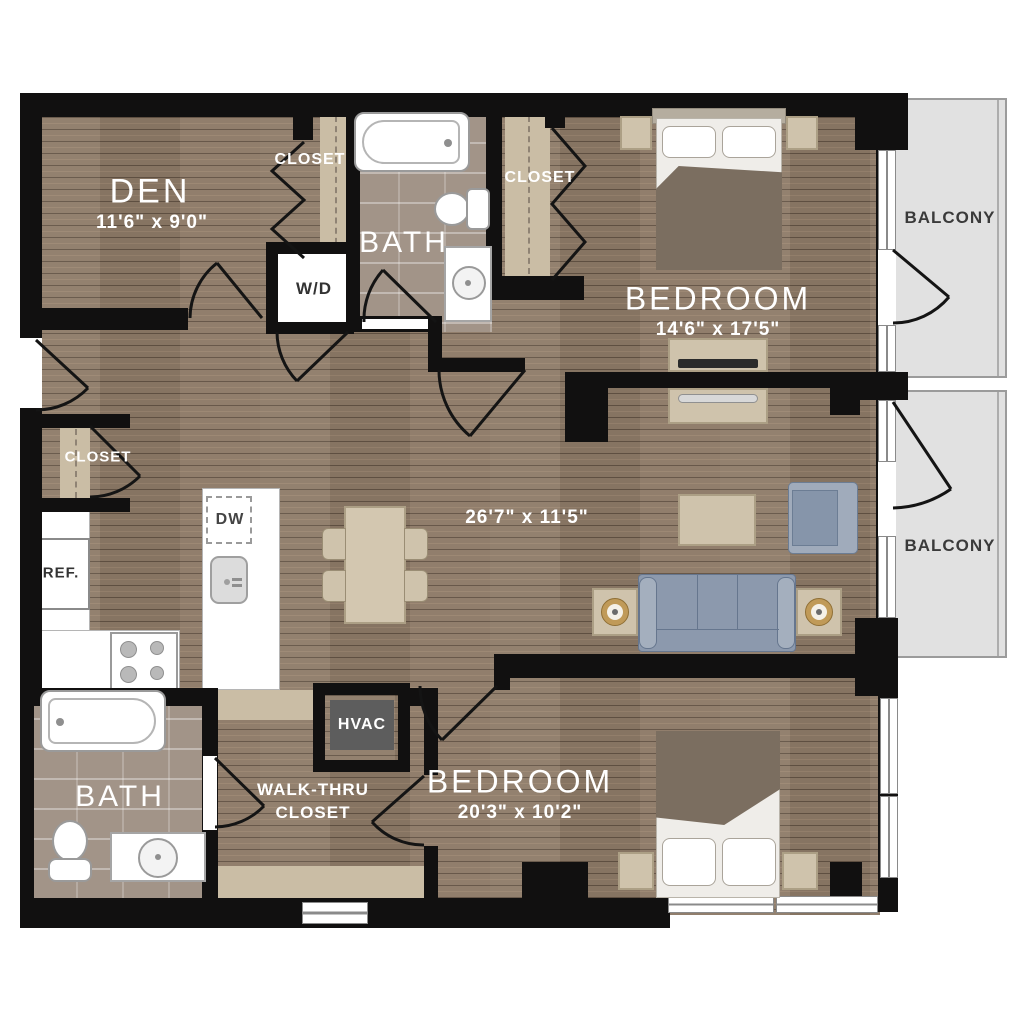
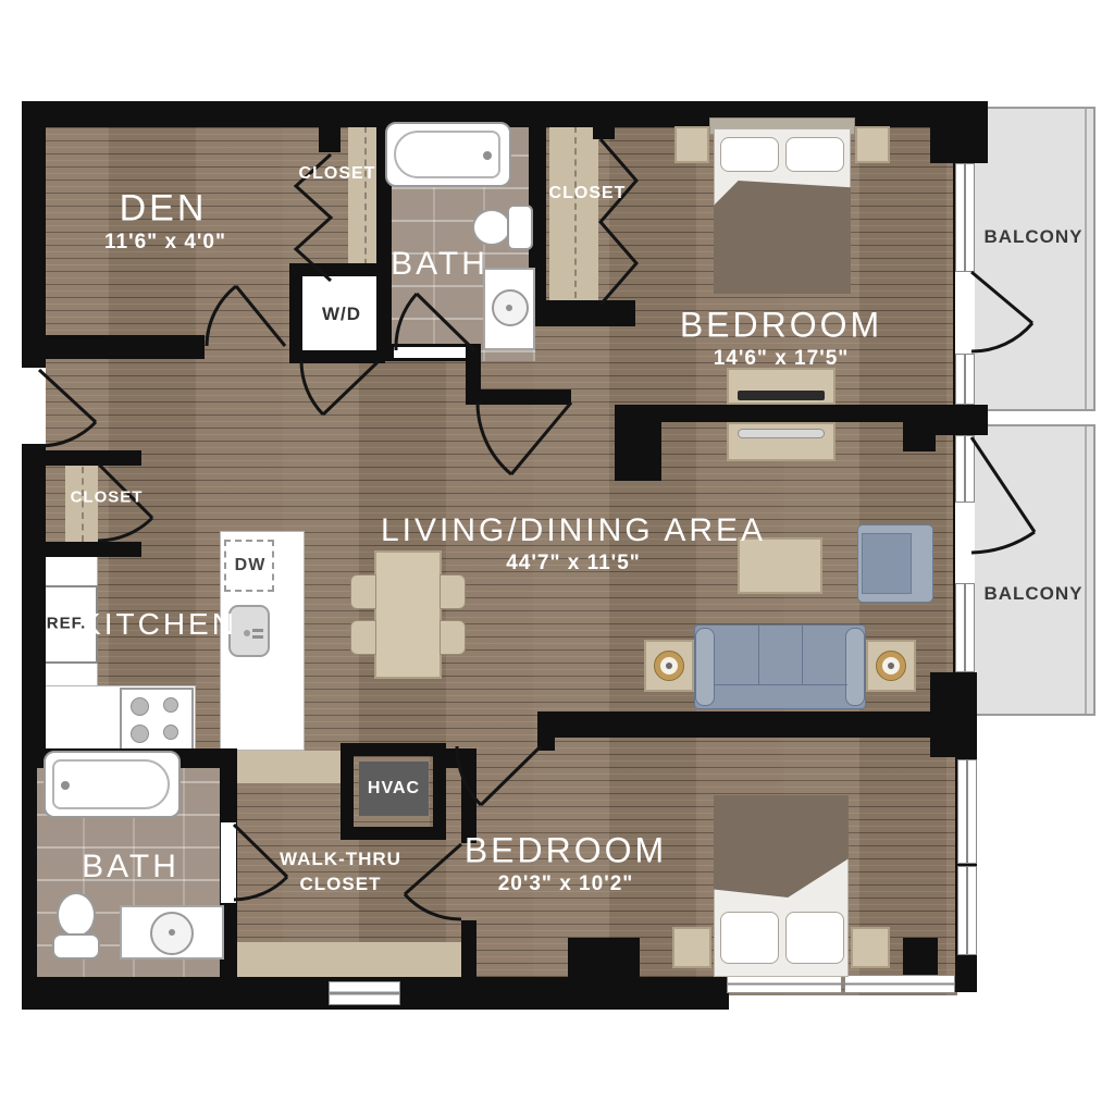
  DEN
- 11'6" x 9'0"
+ 11'6" x 4'0"
  CLOSET
  BATH
  CLOSET
  BEDROOM
  14'6" x 17'5"
  BALCONY
  W/D
  CLOSET
+ LIVING/DINING AREA
- 26'7" x 11'5"
+ 44'7" x 11'5"
  BALCONY
+ KITCHEN
  DW
  REF.
  HVAC
  BATH
  WALK-THRU
  CLOSET
  BEDROOM
  20'3" x 10'2"
